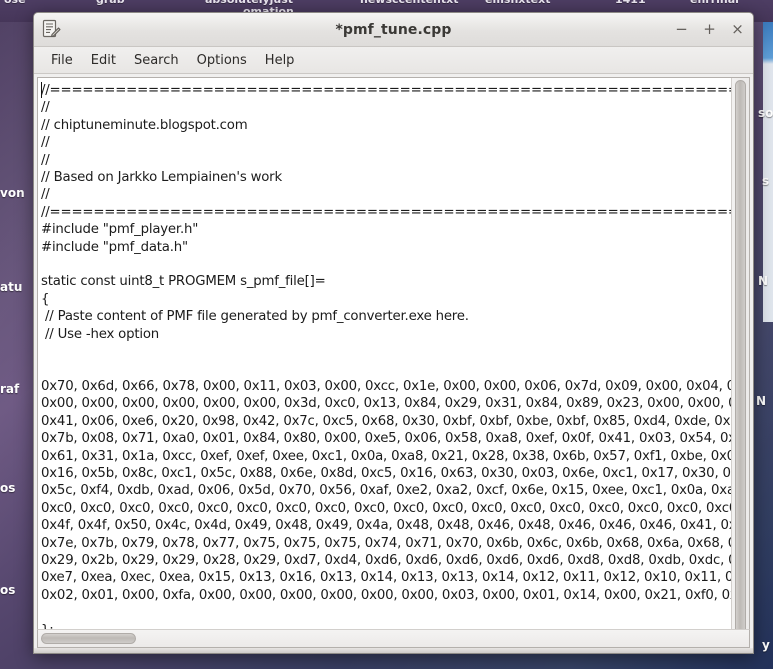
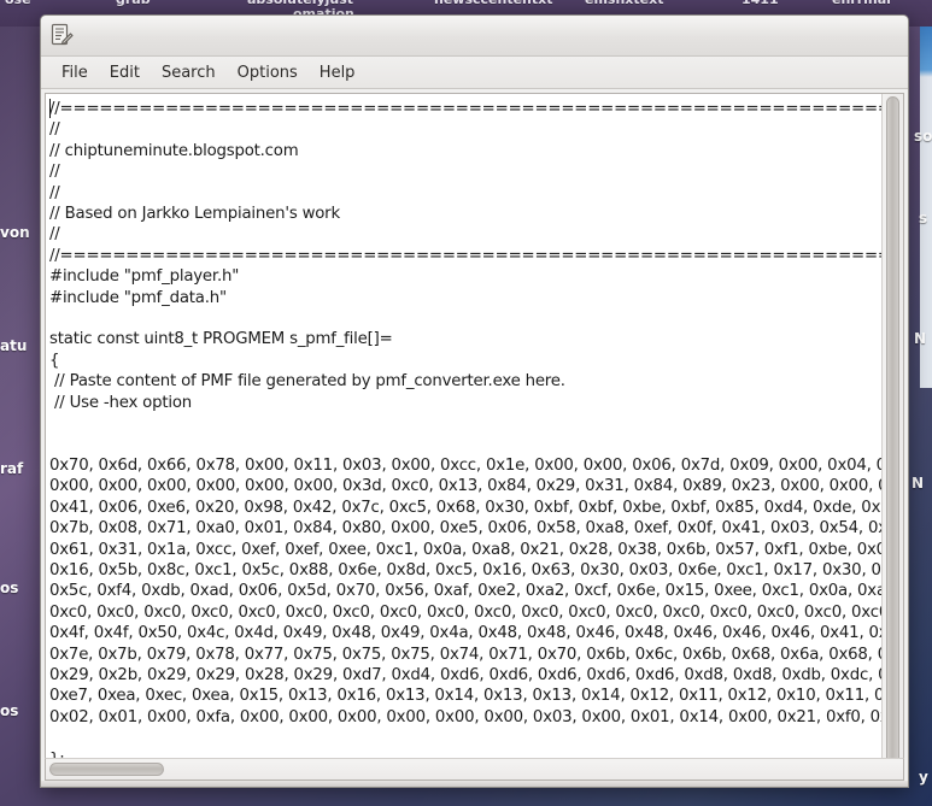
  von
  atu
  raf
  os
  os
  so
  s
  N
  N
  y
- *pmf_tune.cpp
- −
- +
- ×
  File
  Edit
  Search
  Options
  Help
  //==============================================================
  //
  // chiptuneminute.blogspot.com
  //
  //
  // Based on Jarkko Lempiainen's work
  //
  //==============================================================
  #include "pmf_player.h"
  #include "pmf_data.h"
  static const uint8_t PROGMEM s_pmf_file[]=
  {
  // Paste content of PMF file generated by pmf_converter.exe here.
  // Use -hex option
  0x70, 0x6d, 0x66, 0x78, 0x00, 0x11, 0x03, 0x00, 0xcc, 0x1e, 0x00, 0x00, 0x06, 0x7d, 0x09, 0x00, 0x04,
  0x00, 0x00, 0x00, 0x00, 0x00, 0x00, 0x3d, 0xc0, 0x13, 0x84, 0x29, 0x31, 0x84, 0x89, 0x23, 0x00, 0x00,
  0x41, 0x06, 0xe6, 0x20, 0x98, 0x42, 0x7c, 0xc5, 0x68, 0x30, 0xbf, 0xbf, 0xbe, 0xbf, 0x85, 0xd4, 0xde, 0x
  0x7b, 0x08, 0x71, 0xa0, 0x01, 0x84, 0x80, 0x00, 0xe5, 0x06, 0x58, 0xa8, 0xef, 0x0f, 0x41, 0x03, 0x54, 0
  0x61, 0x31, 0x1a, 0xcc, 0xef, 0xef, 0xee, 0xc1, 0x0a, 0xa8, 0x21, 0x28, 0x38, 0x6b, 0x57, 0xf1, 0xbe, 0x
  0x16, 0x5b, 0x8c, 0xc1, 0x5c, 0x88, 0x6e, 0x8d, 0xc5, 0x16, 0x63, 0x30, 0x03, 0x6e, 0xc1, 0x17, 0x30, 0
  0x5c, 0xf4, 0xdb, 0xad, 0x06, 0x5d, 0x70, 0x56, 0xaf, 0xe2, 0xa2, 0xcf, 0x6e, 0x15, 0xee, 0xc1, 0x0a, 0x
  0xc0, 0xc0, 0xc0, 0xc0, 0xc0, 0xc0, 0xc0, 0xc0, 0xc0, 0xc0, 0xc0, 0xc0, 0xc0, 0xc0, 0xc0, 0xc0, 0xc0, 0xc
  0x4f, 0x4f, 0x50, 0x4c, 0x4d, 0x49, 0x48, 0x49, 0x4a, 0x48, 0x48, 0x46, 0x48, 0x46, 0x46, 0x46, 0x41, 0
  0x7e, 0x7b, 0x79, 0x78, 0x77, 0x75, 0x75, 0x75, 0x74, 0x71, 0x70, 0x6b, 0x6c, 0x6b, 0x68, 0x6a, 0x68,
  0x29, 0x2b, 0x29, 0x29, 0x28, 0x29, 0xd7, 0xd4, 0xd6, 0xd6, 0xd6, 0xd6, 0xd6, 0xd8, 0xd8, 0xdb, 0xdc,
  0xe7, 0xea, 0xec, 0xea, 0x15, 0x13, 0x16, 0x13, 0x14, 0x13, 0x13, 0x14, 0x12, 0x11, 0x12, 0x10, 0x11, 0
  0x02, 0x01, 0x00, 0xfa, 0x00, 0x00, 0x00, 0x00, 0x00, 0x00, 0x03, 0x00, 0x01, 0x14, 0x00, 0x21, 0xf0, 0
